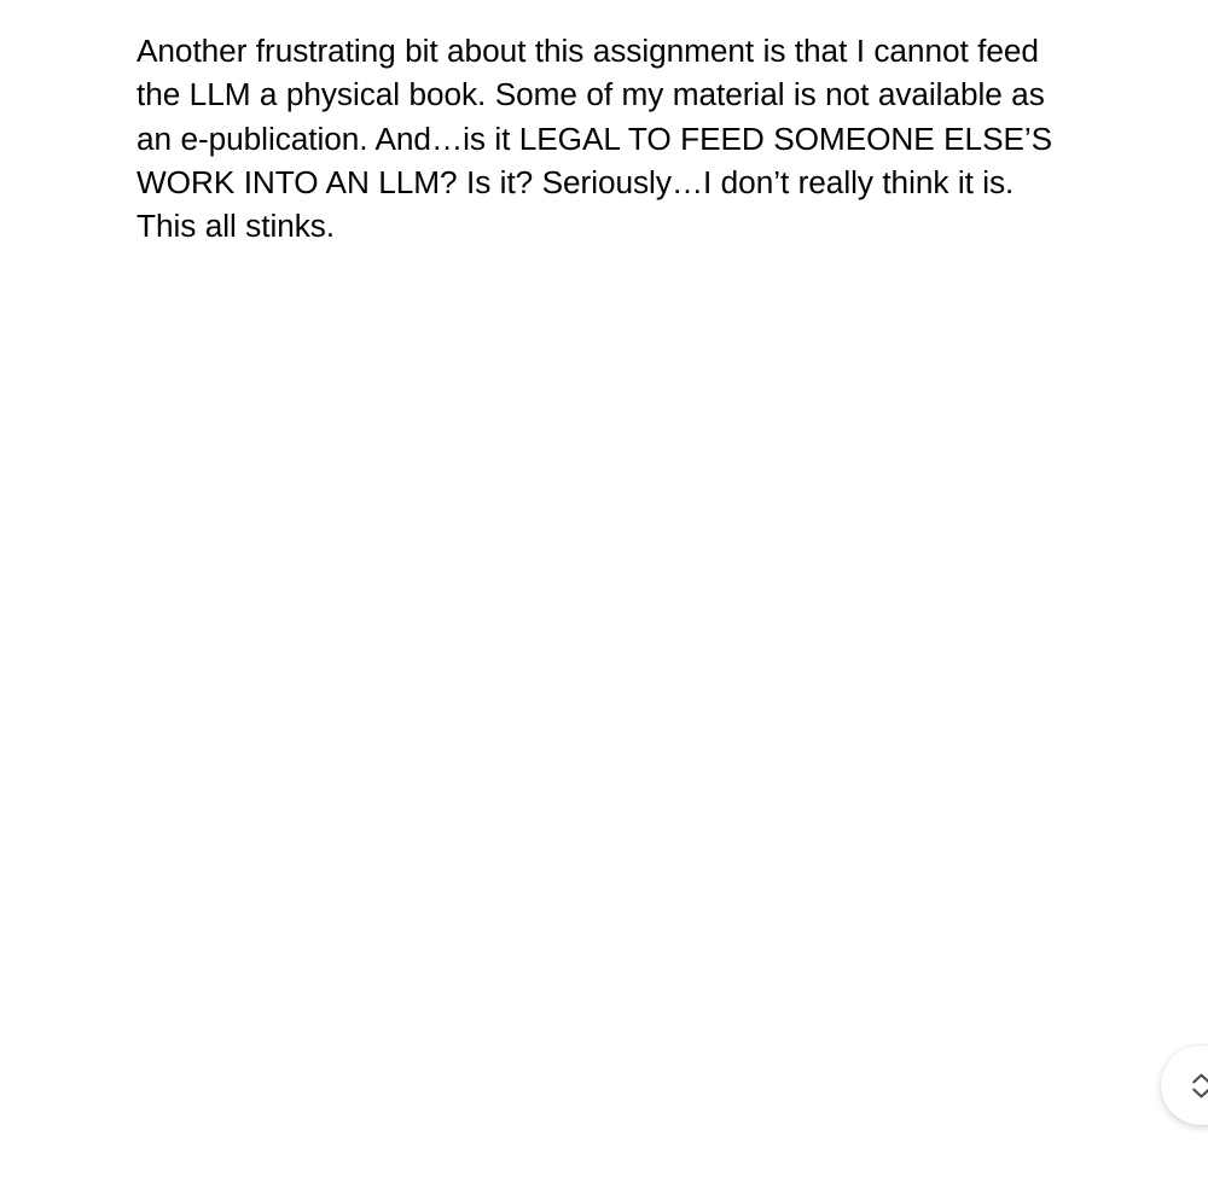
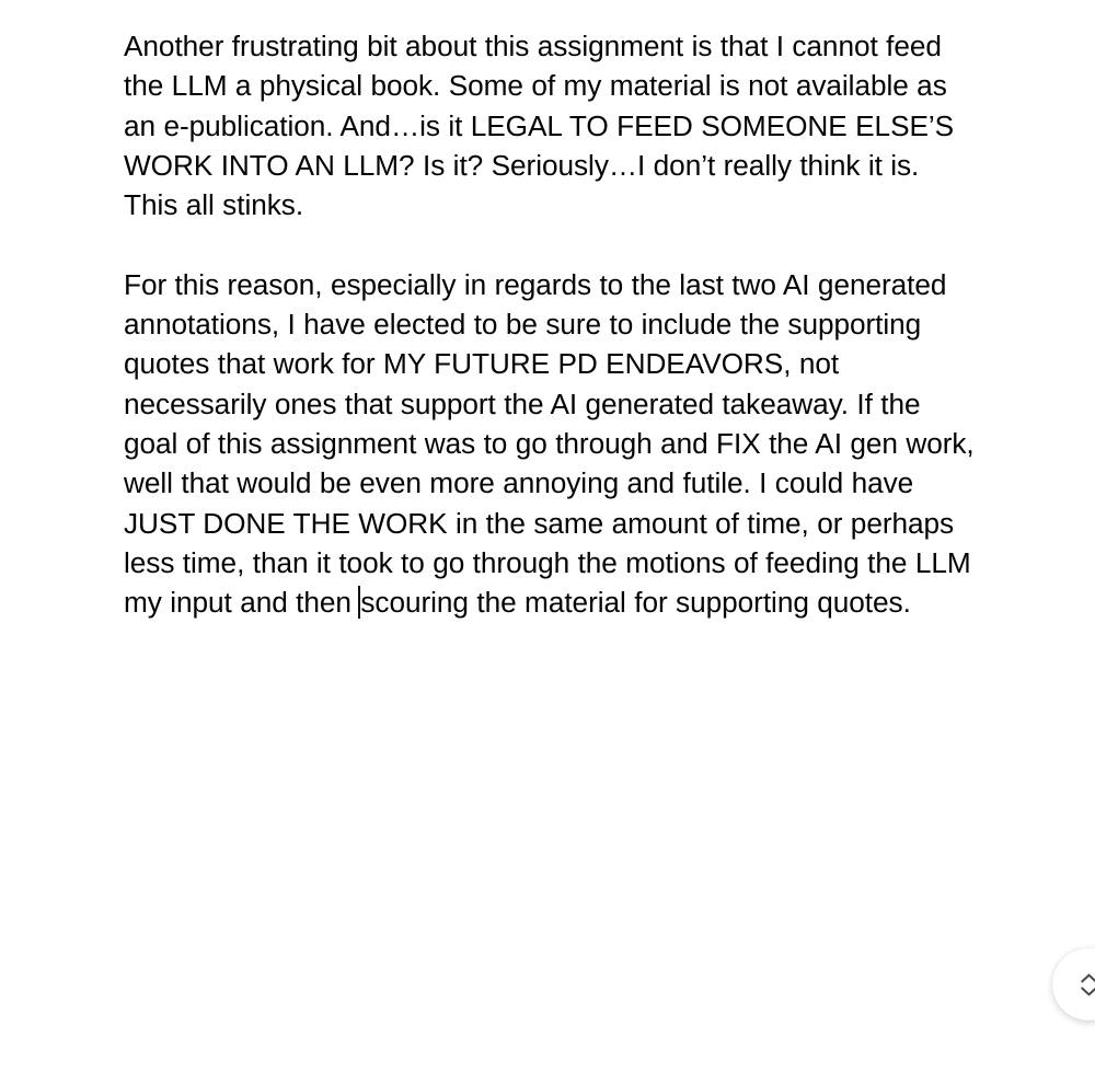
  Another frustrating bit about this assignment is that I cannot feed the LLM a physical book. Some of my material is not available as an e-publication. And…is it LEGAL TO FEED SOMEONE ELSE’S WORK INTO AN LLM? Is it? Seriously…I don’t really think it is. This all stinks.
+ For this reason, especially in regards to the last two AI generated annotations, I have elected to be sure to include the supporting quotes that work for MY FUTURE PD ENDEAVORS, not necessarily ones that support the AI generated takeaway. If the goal of this assignment was to go through and FIX the AI gen work, well that would be even more annoying and futile. I could have JUST DONE THE WORK in the same amount of time, or perhaps less time, than it took to go through the motions of feeding the LLM my input and then scouring the material for supporting quotes.
